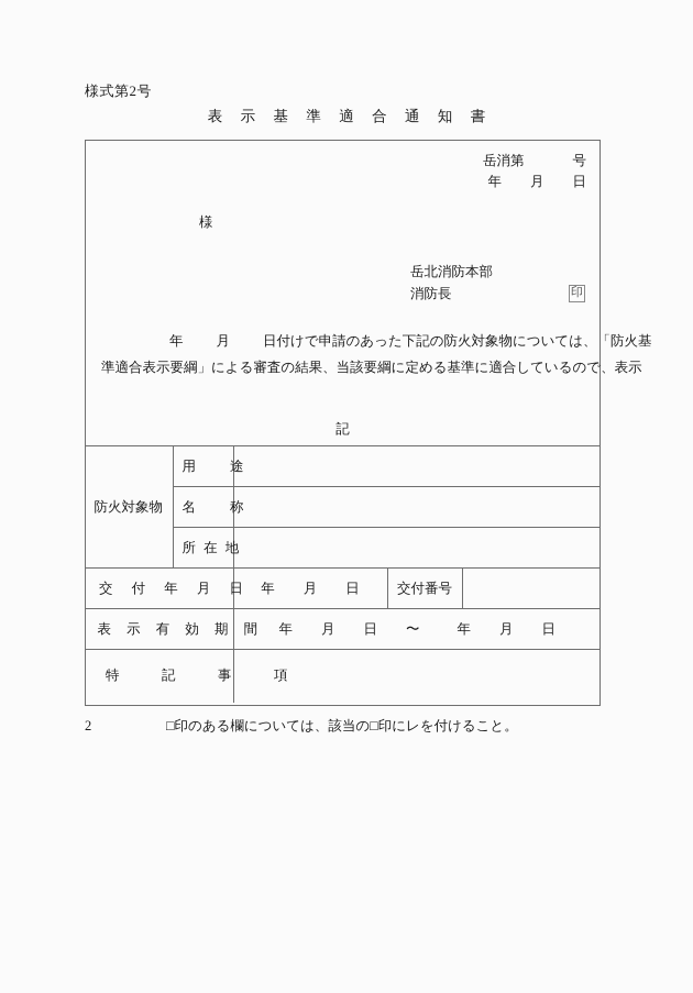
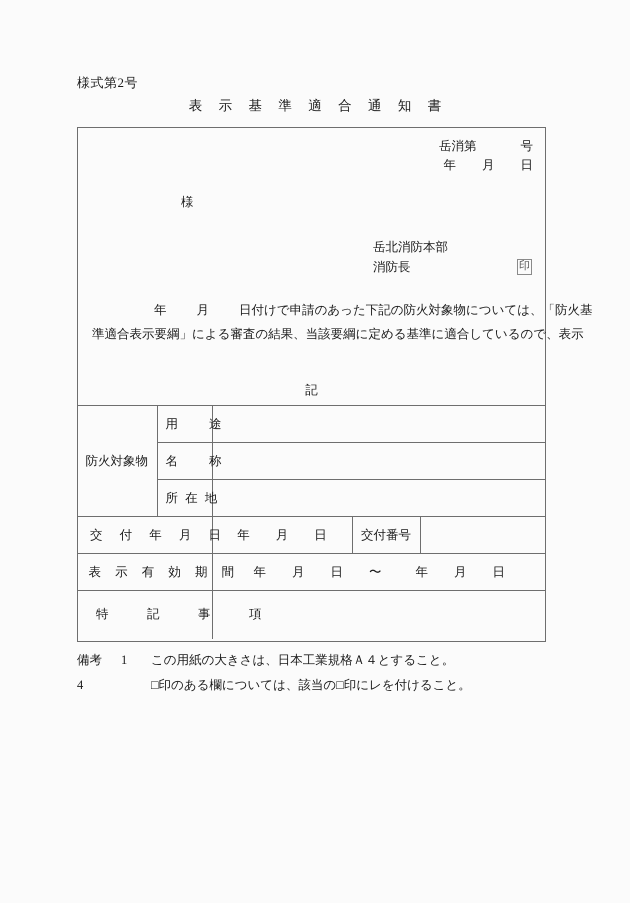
  様式第2号
  表 示 基 準 適 合 通 知 書
  岳消第 号
  年 月 日
  様
  岳北消防本部
  消防長
  印
  年 月 日付けで申請のあった下記の防火対象物については、「防火基
  準適合表示要綱」による審査の結果、当該要綱に定める基準に適合しているので、表示
  記
  防火対象物	用 途
  名 称
  所 在 地
  交 付 年 月 日	年 月 日	交付番号
  表 示 有 効 期 間	年 月 日 〜 年 月 日
  特 記 事 項
+ 備考 1 この用紙の大きさは、日本工業規格Ａ４とすること。
- 2 □印のある欄については、該当の□印にレを付けること。
+ 4 □印のある欄については、該当の□印にレを付けること。
